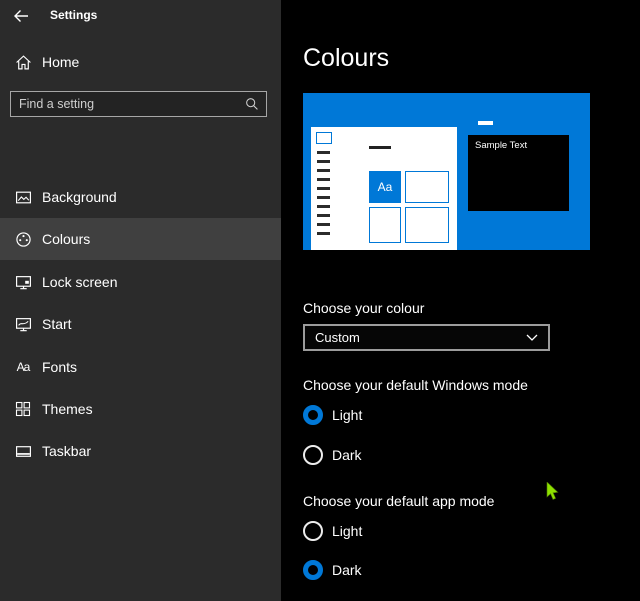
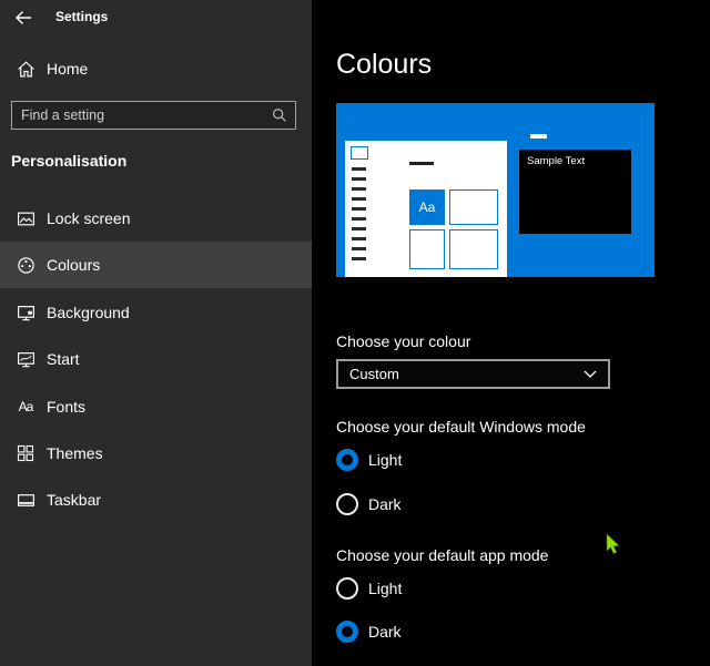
  Settings
  Home
  Find a setting
+ Personalisation
- Background
+ Lock screen
  Colours
- Lock screen
+ Background
  Start
  Aa
  Fonts
  Themes
  Taskbar
  Colours
  Aa
  Sample Text
  Choose your colour
  Custom
  Choose your default Windows mode
  Light
  Dark
  Choose your default app mode
  Light
  Dark
